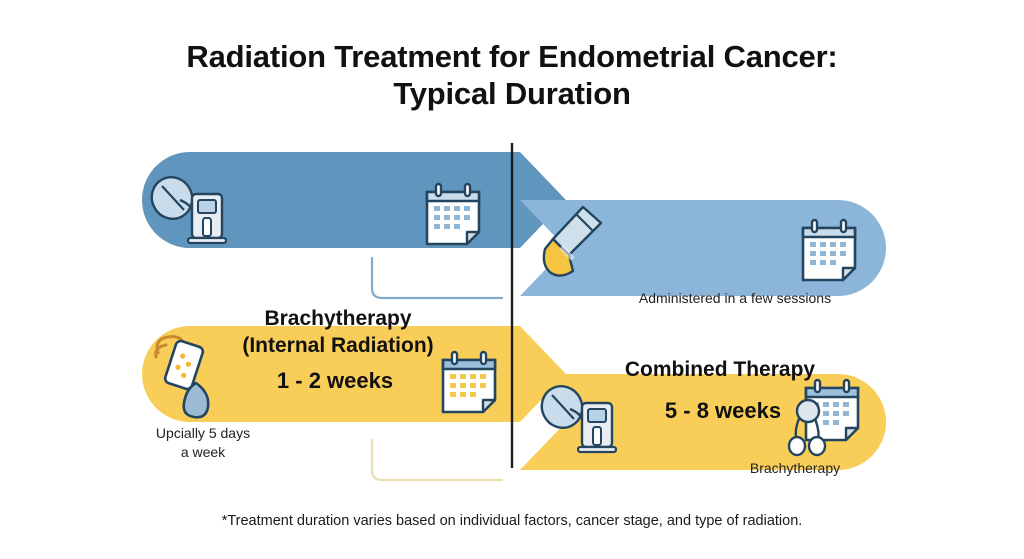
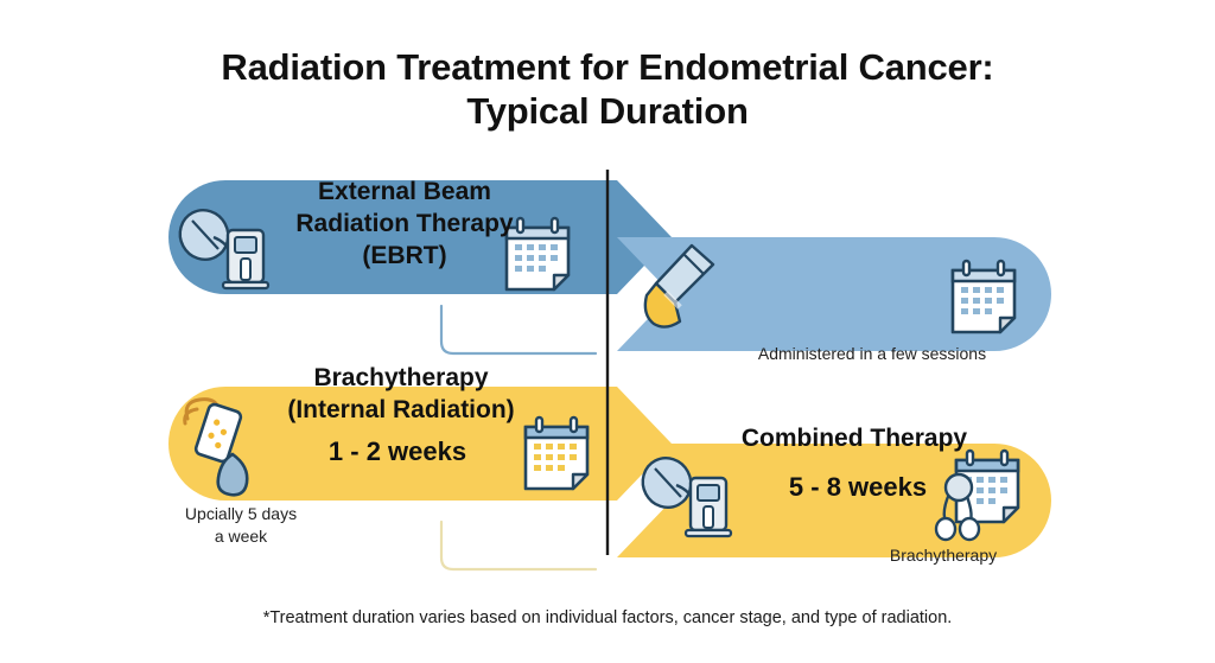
  Radiation Treatment for Endometrial Cancer:
  Typical Duration
+ External Beam
+ Radiation Therapy
+ (EBRT)
  Administered in a few sessions
  Brachytherapy
  (Internal Radiation)
  1 - 2 weeks
  Upcially 5 days
  a week
  Combined Therapy
  5 - 8 weeks
  Brachytherapy
  *Treatment duration varies based on individual factors, cancer stage, and type of radiation.
